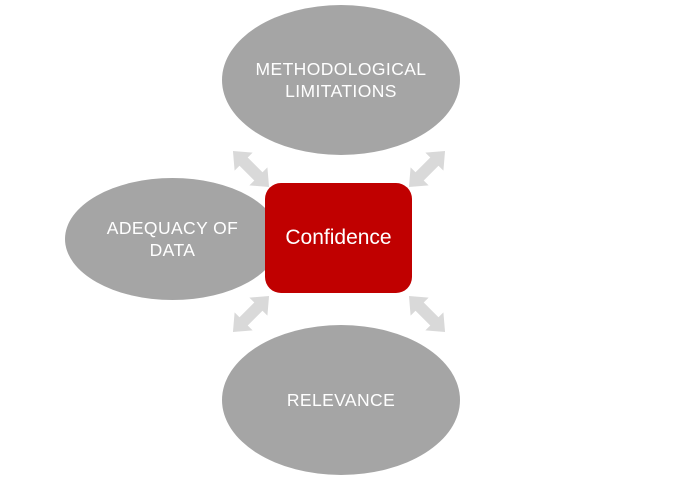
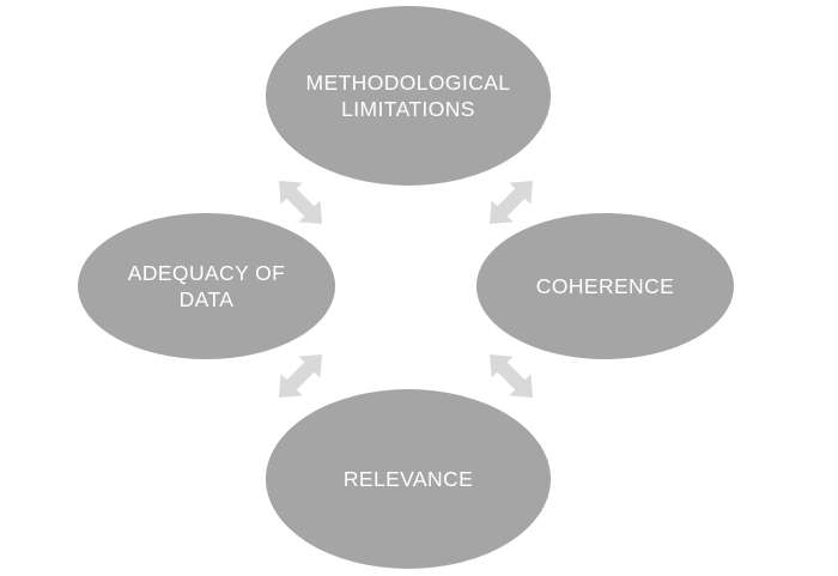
  METHODOLOGICAL
  LIMITATIONS
  ADEQUACY OF
  DATA
+ COHERENCE
  RELEVANCE
- Confidence
